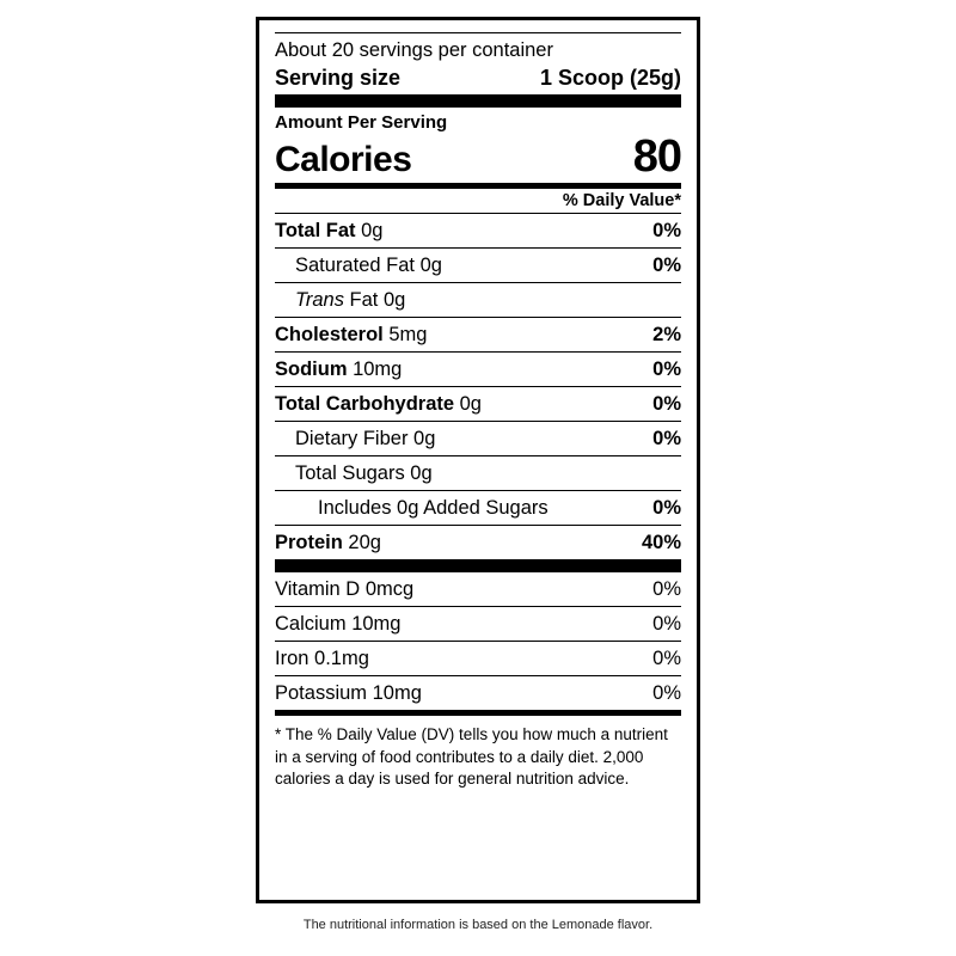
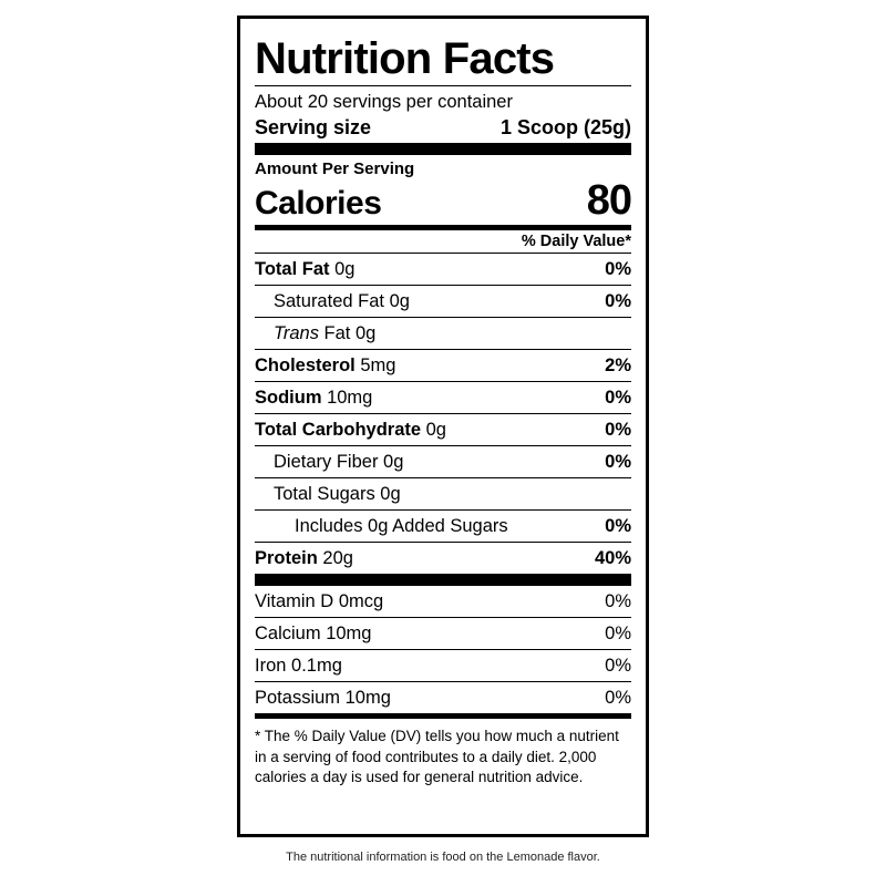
+ Nutrition Facts
  About 20 servings per container
  Serving size
  1 Scoop (25g)
  Amount Per Serving
  Calories
  80
  % Daily Value*
  Total Fat 0g
  0%
  Saturated Fat 0g
  0%
  Trans Fat 0g
  Cholesterol 5mg
  2%
  Sodium 10mg
  0%
  Total Carbohydrate 0g
  0%
  Dietary Fiber 0g
  0%
  Total Sugars 0g
  Includes 0g Added Sugars
  0%
  Protein 20g
  40%
  Vitamin D 0mcg
  0%
  Calcium 10mg
  0%
  Iron 0.1mg
  0%
  Potassium 10mg
  0%
  * The % Daily Value (DV) tells you how much a nutrient in a serving of food contributes to a daily diet. 2,000 calories a day is used for general nutrition advice.
- The nutritional information is based on the Lemonade flavor.
+ The nutritional information is food on the Lemonade flavor.
